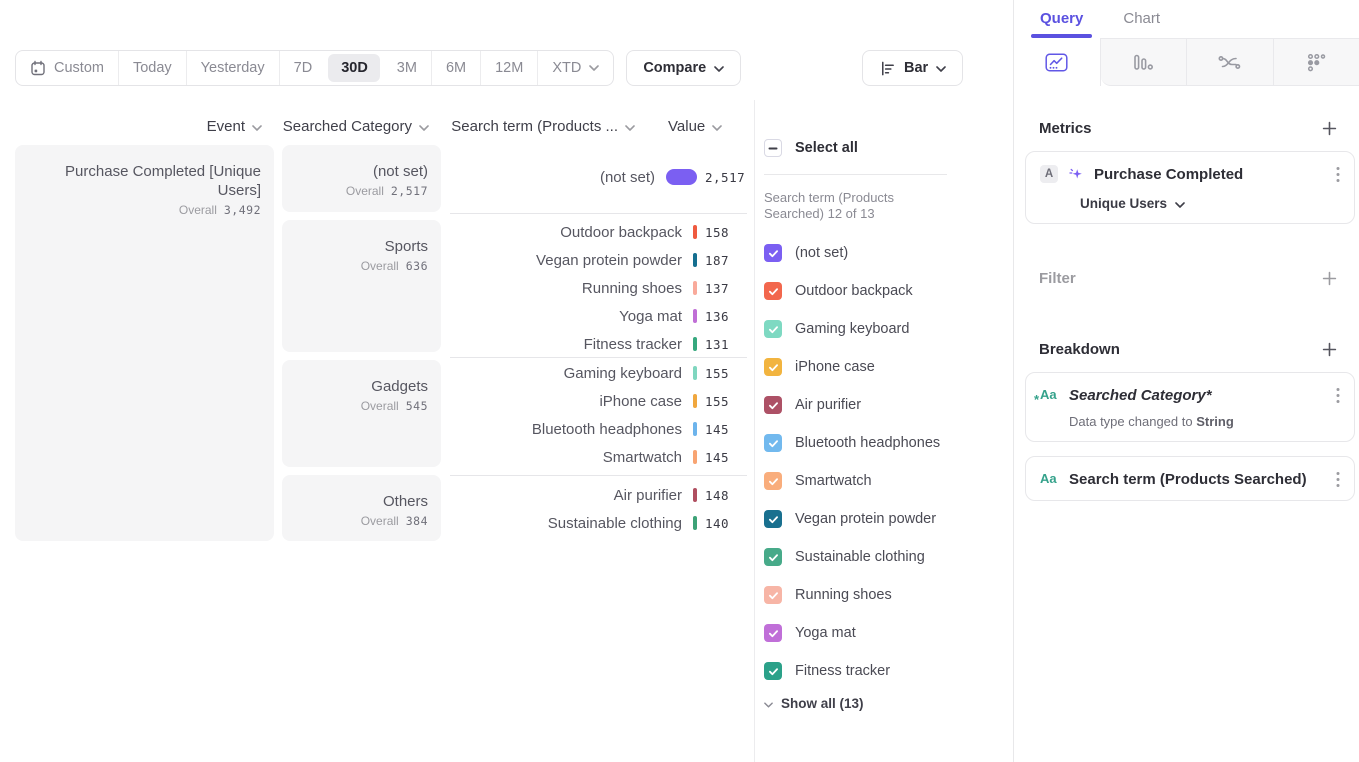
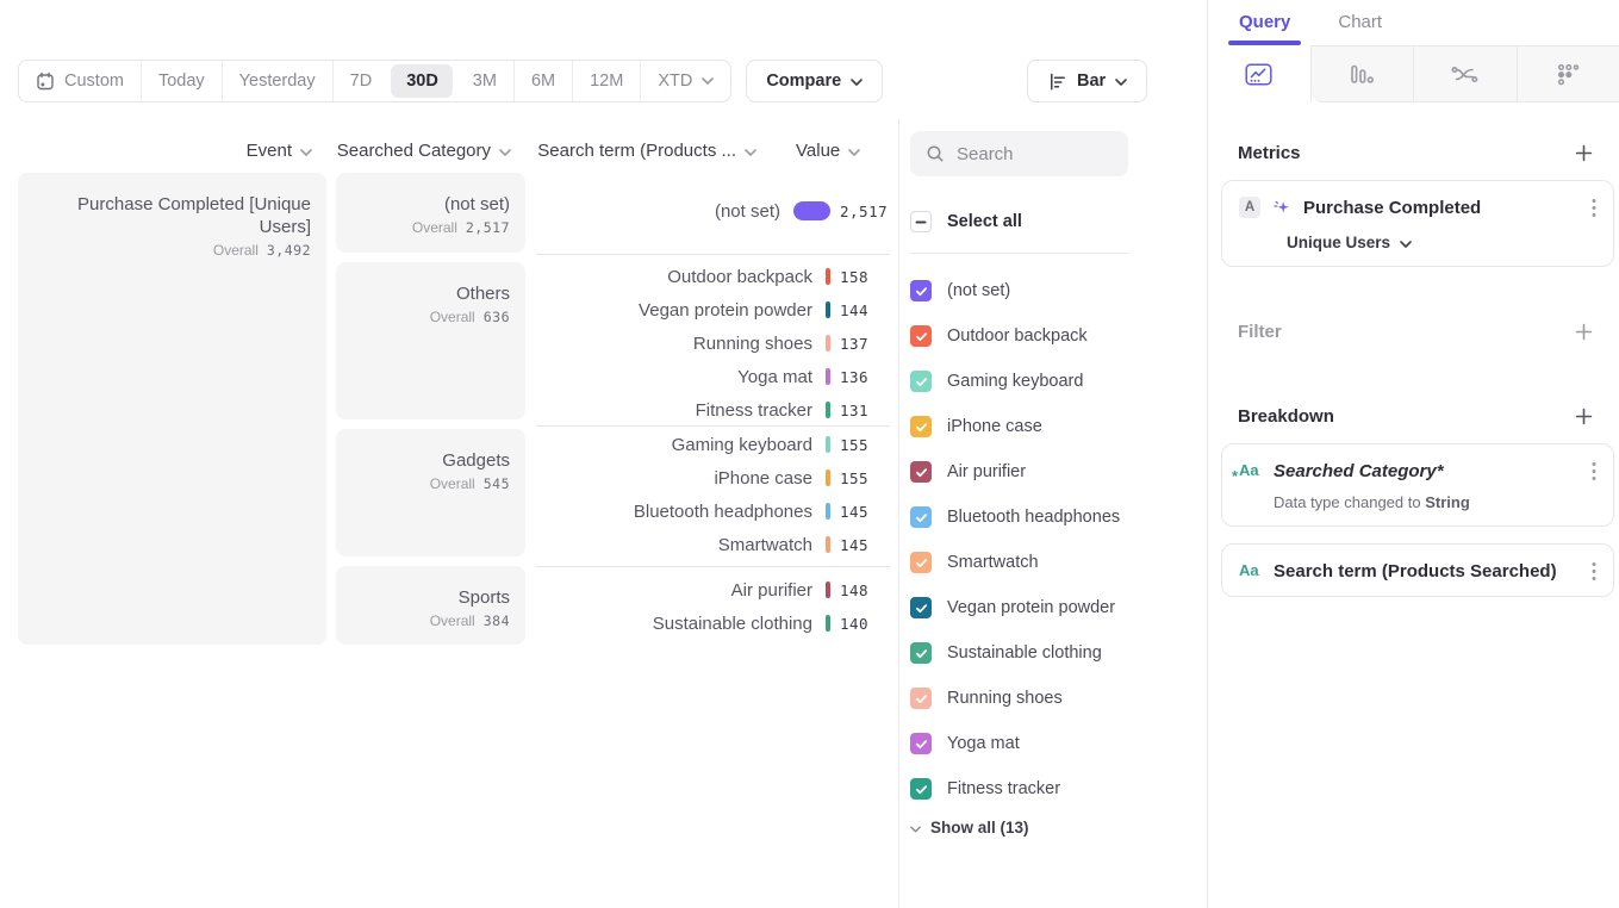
  Custom
  Today
  Yesterday
  7D
  30D
  3M
  6M
  12M
  XTD
  Compare
  Bar
  Event
  Searched Category
  Search term (Products ...
  Value
  Purchase Completed [Unique Users]
  Overall 3,492
  (not set)
  Overall 2,517
- Sports
+ Others
  Overall 636
  Gadgets
  Overall 545
- Others
+ Sports
  Overall 384
  (not set)
  2,517
  Outdoor backpack
  158
  Vegan protein powder
- 187
+ 144
  Running shoes
  137
  Yoga mat
  136
  Fitness tracker
  131
  Gaming keyboard
  155
  iPhone case
  155
  Bluetooth headphones
  145
  Smartwatch
  145
  Air purifier
  148
  Sustainable clothing
  140
+ Search
  Select all
- Search term (Products Searched) 12 of 13
  (not set)
  Outdoor backpack
  Gaming keyboard
  iPhone case
  Air purifier
  Bluetooth headphones
  Smartwatch
  Vegan protein powder
  Sustainable clothing
  Running shoes
  Yoga mat
  Fitness tracker
  Show all (13)
  Query
  Chart
  Metrics
  A
  Purchase Completed
  Unique Users
  Filter
  Breakdown
  Aa
  *
  Searched Category*
  Data type changed to String
  Aa
  Search term (Products Searched)
